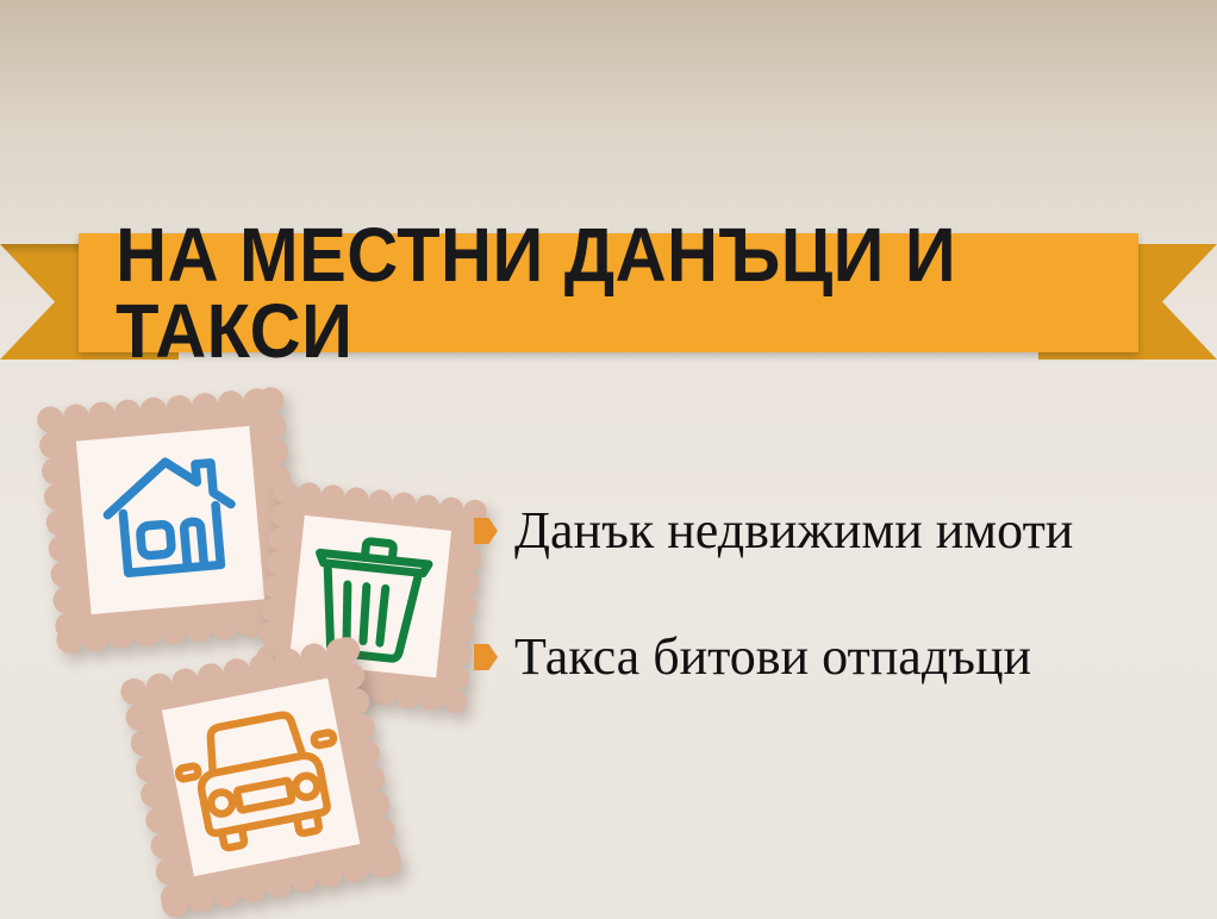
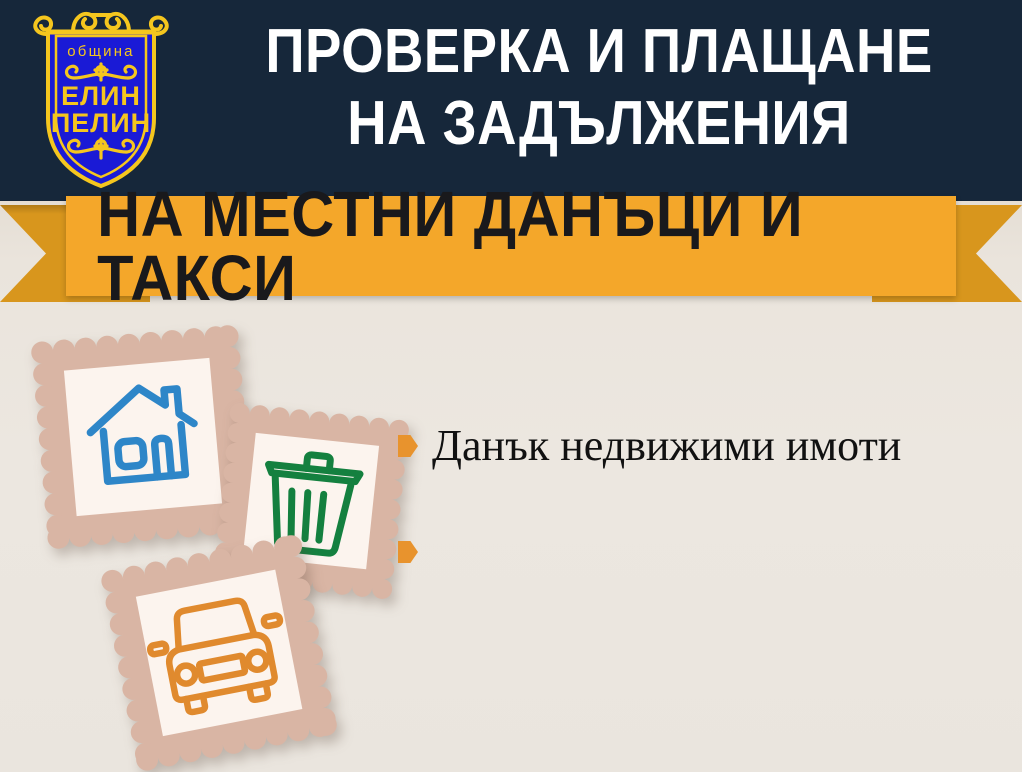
+ община
+ ЕЛИН
+ ПЕЛИН
+ ПРОВЕРКА И ПЛАЩАНЕ
+ НА ЗАДЪЛЖЕНИЯ
  НА МЕСТНИ ДАНЪЦИ И ТАКСИ
  Данък недвижими имоти
- Такса битови отпадъци
